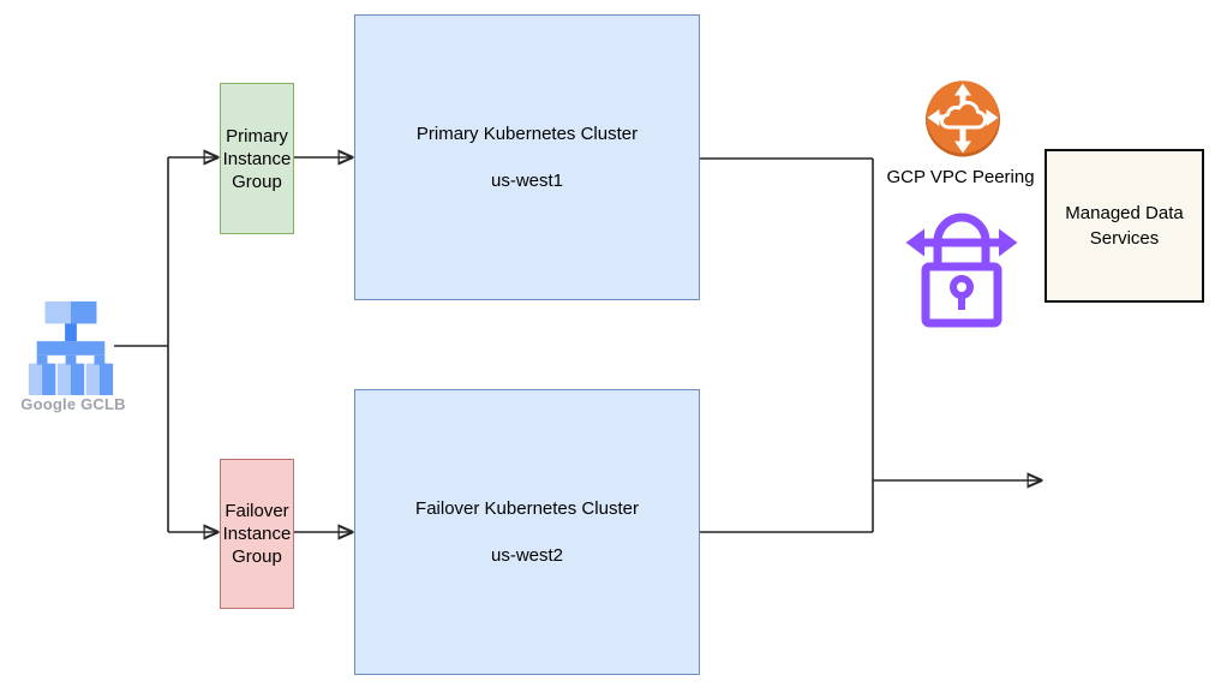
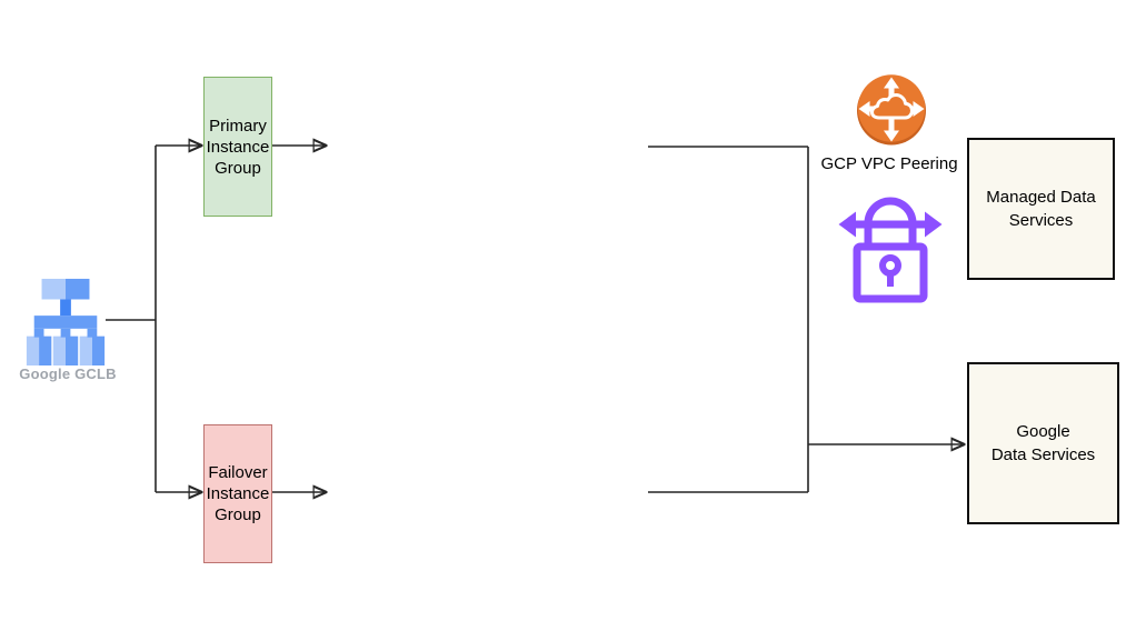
  Google GCLB
  Primary
  Instance
  Group
  Failover
  Instance
  Group
- Primary Kubernetes Cluster
- us-west1
- Failover Kubernetes Cluster
- us-west2
  GCP VPC Peering
  Managed Data
  Services
+ Google
+ Data Services
